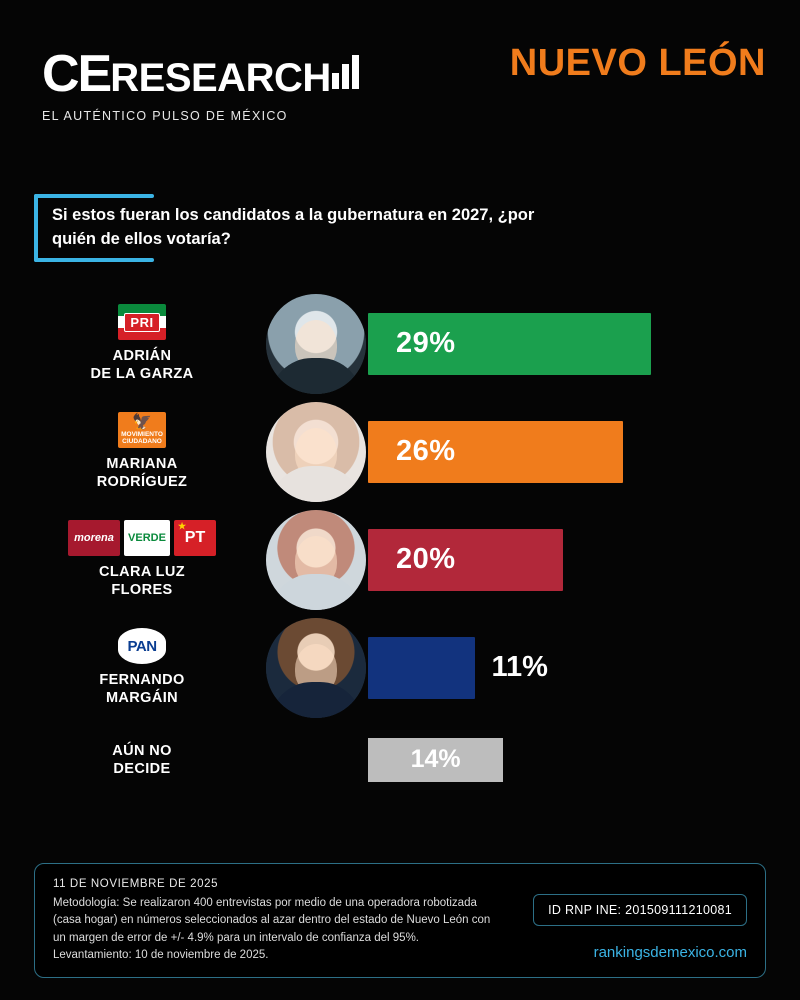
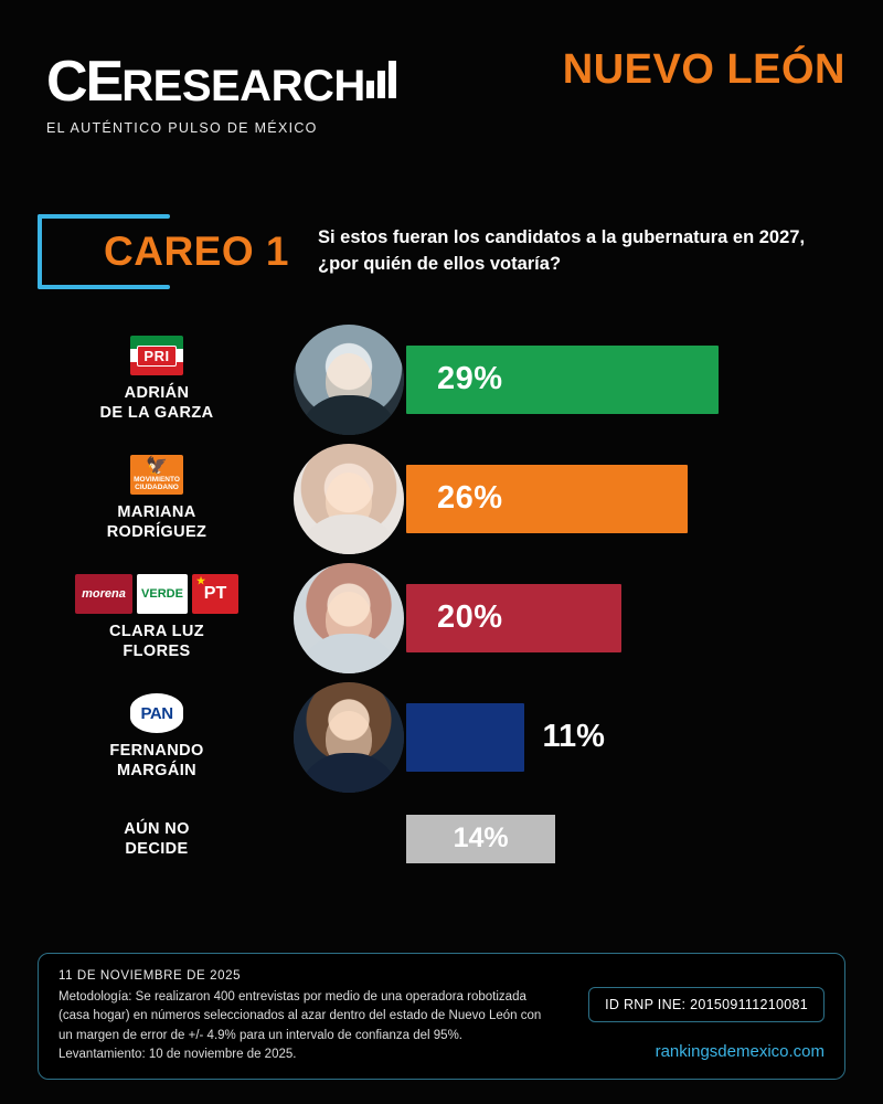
  CE
  RESEARCH
  EL AUTÉNTICO PULSO DE MÉXICO
  NUEVO LEÓN
+ CAREO 1
  Si estos fueran los candidatos a la gubernatura en 2027, ¿por quién de ellos votaría?
  PRI
  ADRIÁN
  DE LA GARZA
  29%
  🦅
  MARIANA
  RODRÍGUEZ
  26%
  morena
  VERDE
  ★
  PT
  CLARA LUZ
  FLORES
  20%
  PAN
  FERNANDO
  MARGÁIN
  11%
  AÚN NO
  DECIDE
  14%
  11 DE NOVIEMBRE DE 2025
  Metodología: Se realizaron 400 entrevistas por medio de una operadora robotizada (casa hogar) en números seleccionados al azar dentro del estado de Nuevo León con un margen de error de +/- 4.9% para un intervalo de confianza del 95%.
  Levantamiento: 10 de noviembre de 2025.
  ID RNP INE: 201509111210081
  rankingsdemexico.com
